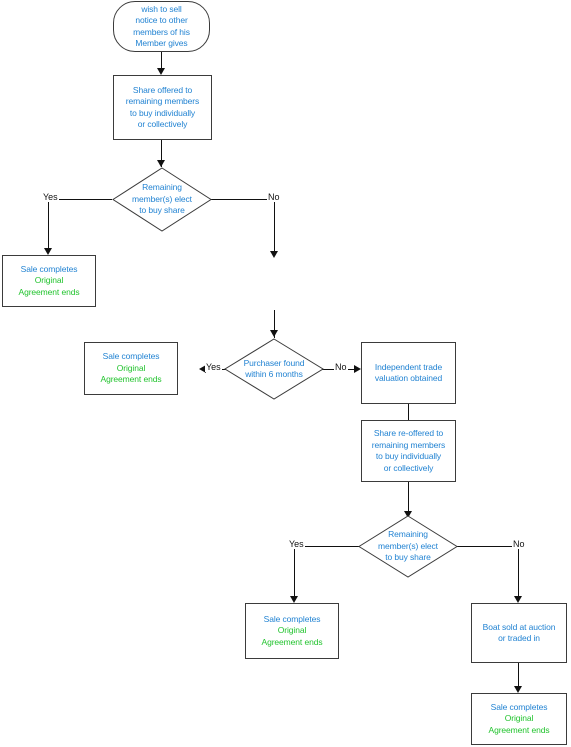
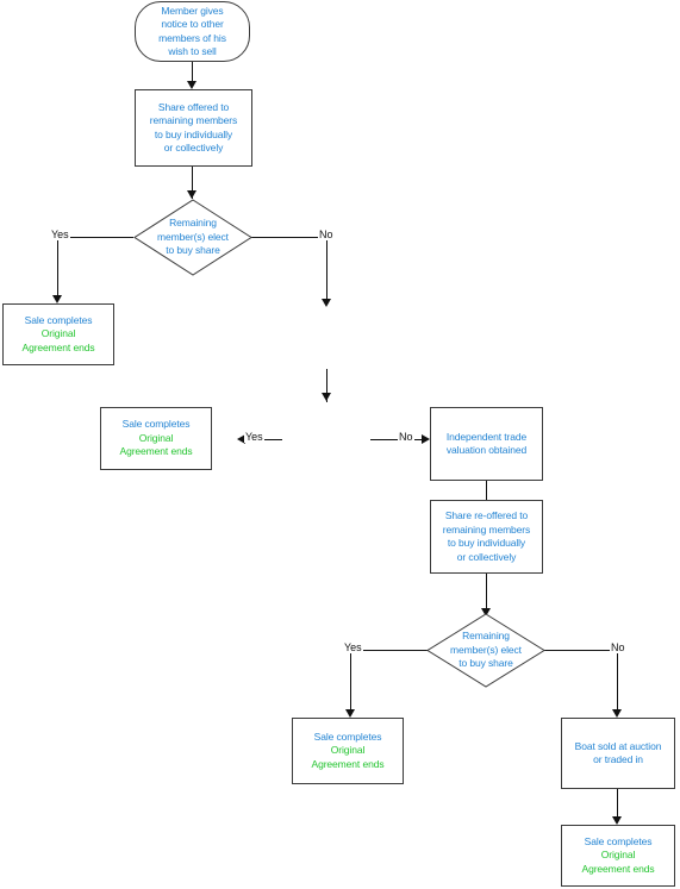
  Yes
  No
  Yes
  No
  Yes
  No
- wish to sell
+ Member gives
  notice to other
  members of his
- Member gives
+ wish to sell
  Share offered to
  remaining members
  to buy individually
  or collectively
  Remaining
  member(s) elect
  to buy share
  Sale completes
  Original
  Agreement ends
- Purchaser found
- within 6 months
  Sale completes
  Original
  Agreement ends
  Independent trade
  valuation obtained
  Share re-offered to
  remaining members
  to buy individually
  or collectively
  Remaining
  member(s) elect
  to buy share
  Sale completes
  Original
  Agreement ends
  Boat sold at auction
  or traded in
  Sale completes
  Original
  Agreement ends
